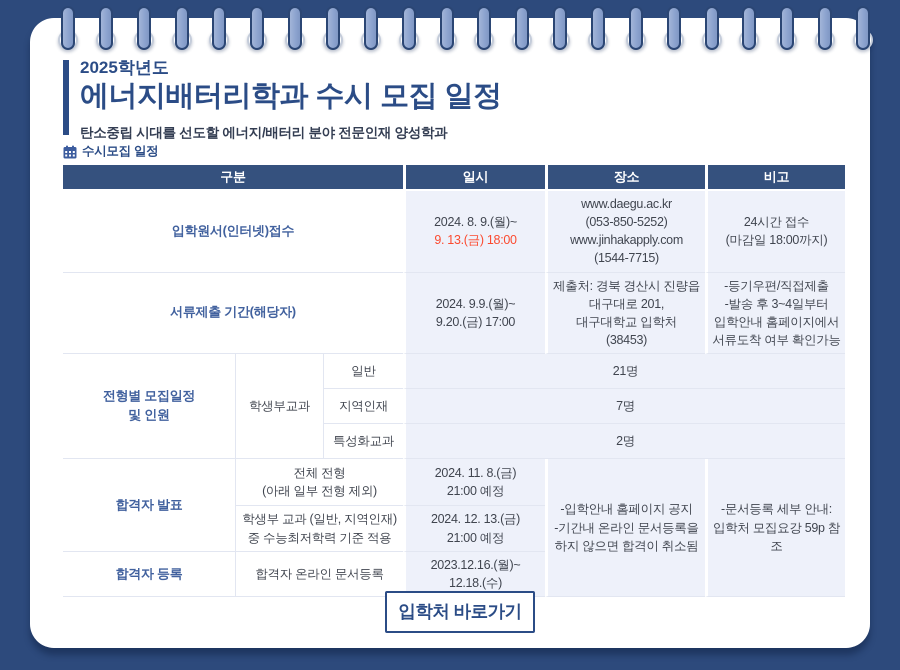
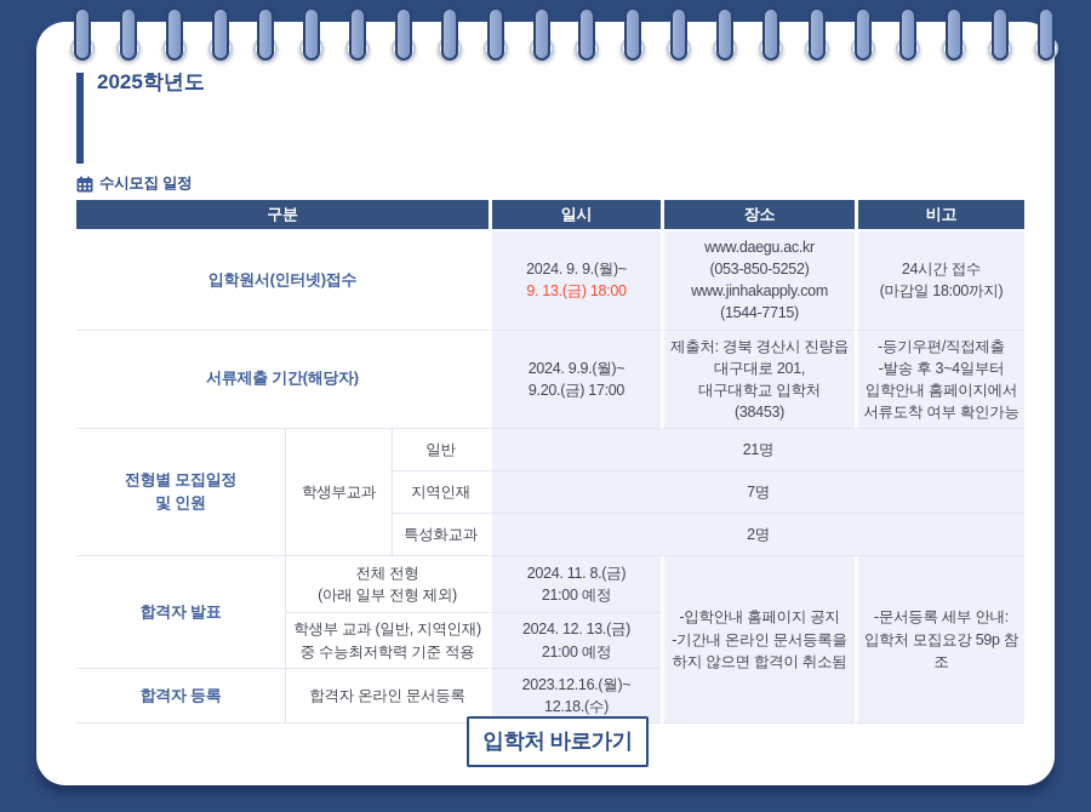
  2025학년도
- 에너지배터리학과 수시 모집 일정
- 탄소중립 시대를 선도할 에너지/배터리 분야 전문인재 양성학과
  수시모집 일정
  구분	일시	장소	비고
- 입학원서(인터넷)접수	2024. 8. 9.(월)~9. 13.(금) 18:00	www.daegu.ac.kr (053-850-5252) www.jinhakapply.com (1544-7715)	24시간 접수 (마감일 18:00까지)
+ 입학원서(인터넷)접수	2024. 9. 9.(월)~9. 13.(금) 18:00	www.daegu.ac.kr (053-850-5252) www.jinhakapply.com (1544-7715)	24시간 접수 (마감일 18:00까지)
  서류제출 기간(해당자)	2024. 9.9.(월)~ 9.20.(금) 17:00	제출처: 경북 경산시 진량읍 대구대로 201, 대구대학교 입학처 (38453)	-등기우편/직접제출 -발송 후 3~4일부터 입학안내 홈페이지에서 서류도착 여부 확인가능
  전형별 모집일정 및 인원	학생부교과	일반	21명
  지역인재	7명
  특성화교과	2명
  합격자 발표	전체 전형 (아래 일부 전형 제외)	2024. 11. 8.(금) 21:00 예정	-입학안내 홈페이지 공지 -기간내 온라인 문서등록을 하지 않으면 합격이 취소됨	-문서등록 세부 안내: 입학처 모집요강 59p 참조
  학생부 교과 (일반, 지역인재) 중 수능최저학력 기준 적용	2024. 12. 13.(금) 21:00 예정
  합격자 등록	합격자 온라인 문서등록	2023.12.16.(월)~ 12.18.(수)
  입학처 바로가기
